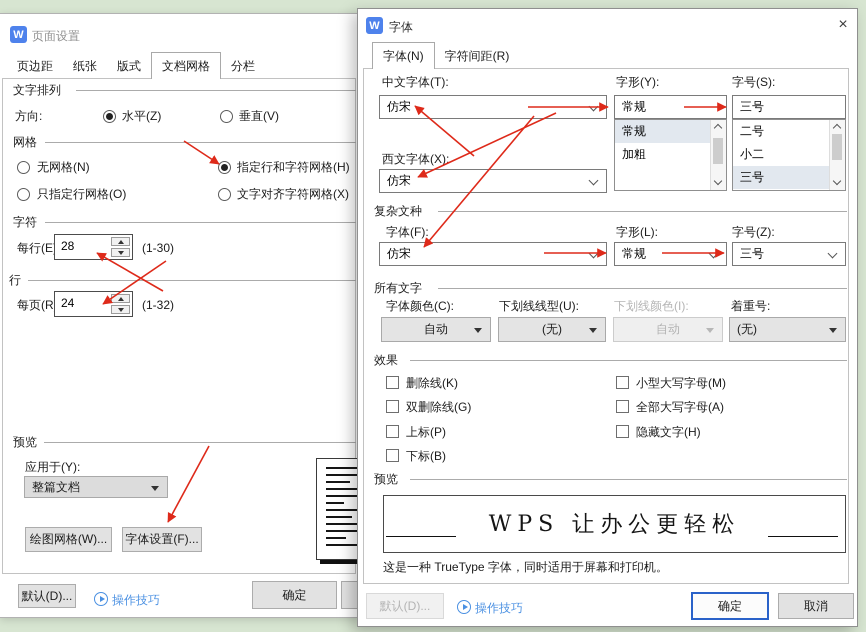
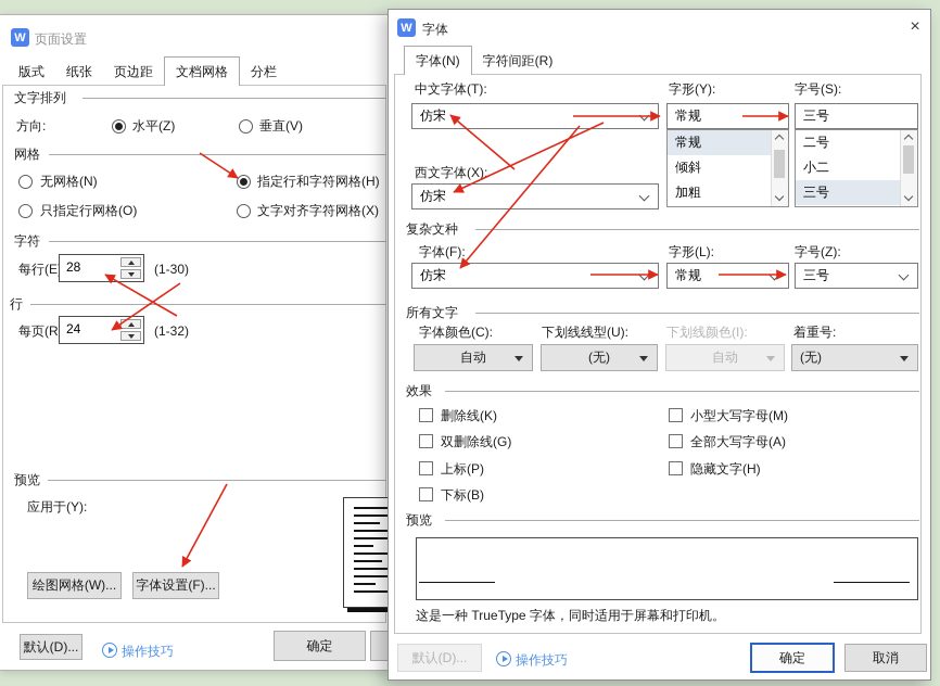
  W
  页面设置
- 页边距
+ 版式
  纸张
- 版式
+ 页边距
  文档网格
  分栏
  文字排列
  方向:
  水平(Z)
  垂直(V)
  网格
  无网格(N)
  指定行和字符网格(H)
  只指定行网格(O)
  文字对齐字符网格(X)
  字符
  28
  (1-30)
  行
  24
  (1-32)
  预览
  应用于(Y):
- 整篇文档
  绘图网格(W)...
  字体设置(F)...
  默认(D)...
  操作技巧
  确定
  W
  字体
  ×
  字体(N)
  字符间距(R)
  中文字体(T):
  字形(Y):
  字号(S):
  仿宋
  常规
  三号
  常规
+ 倾斜
  加粗
  二号
  小二
  三号
  西文字体(X):
  仿宋
  复杂文种
  字体(F):
  字形(L):
  字号(Z):
  仿宋
  常规
  三号
  所有文字
  字体颜色(C):
  下划线线型(U):
  下划线颜色(I):
  着重号:
  自动
  (无)
  自动
  (无)
  效果
  删除线(K)
  双删除线(G)
  上标(P)
  下标(B)
  小型大写字母(M)
  全部大写字母(A)
  隐藏文字(H)
  预览
- WPS 让办公更轻松
  这是一种 TrueType 字体，同时适用于屏幕和打印机。
  默认(D)...
  操作技巧
  确定
  取消
